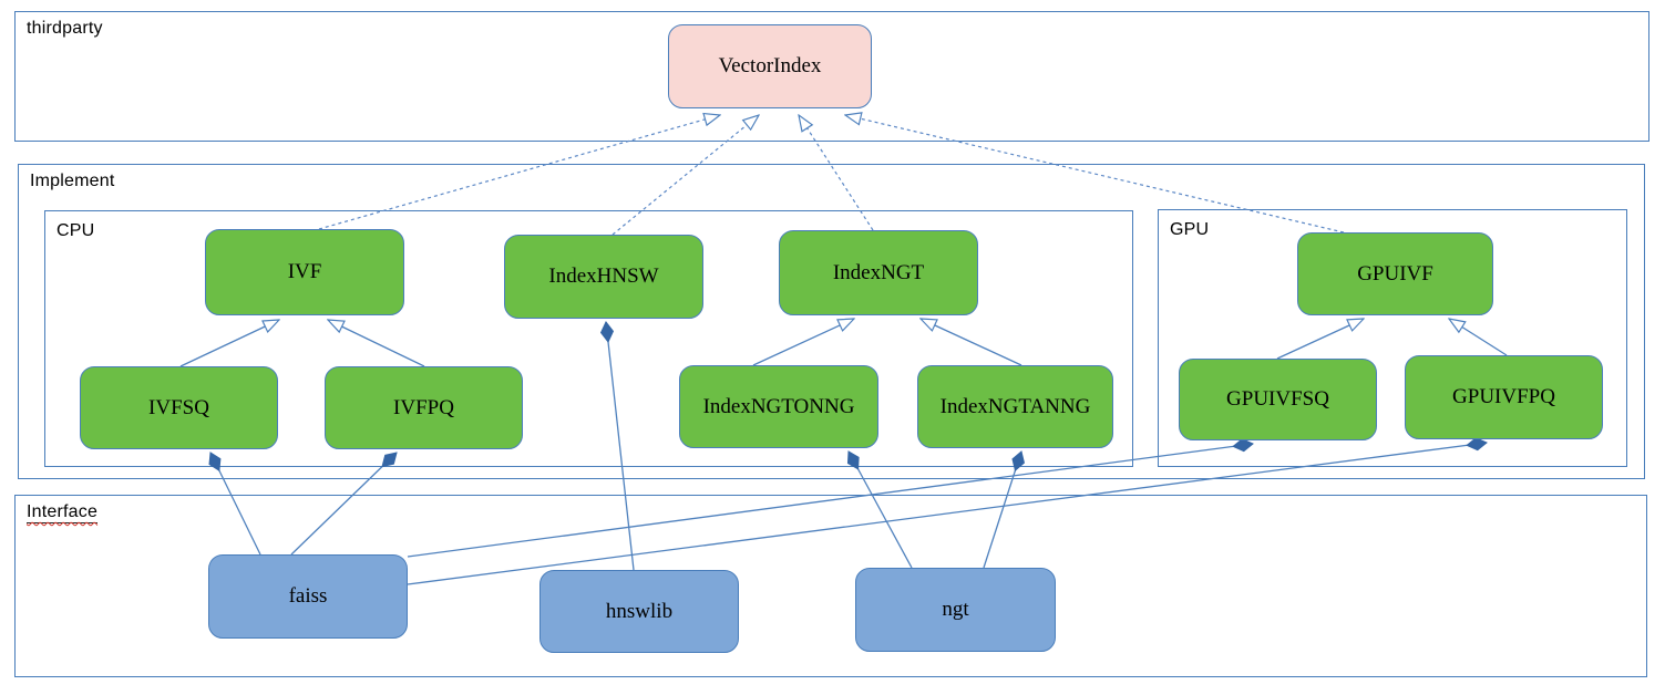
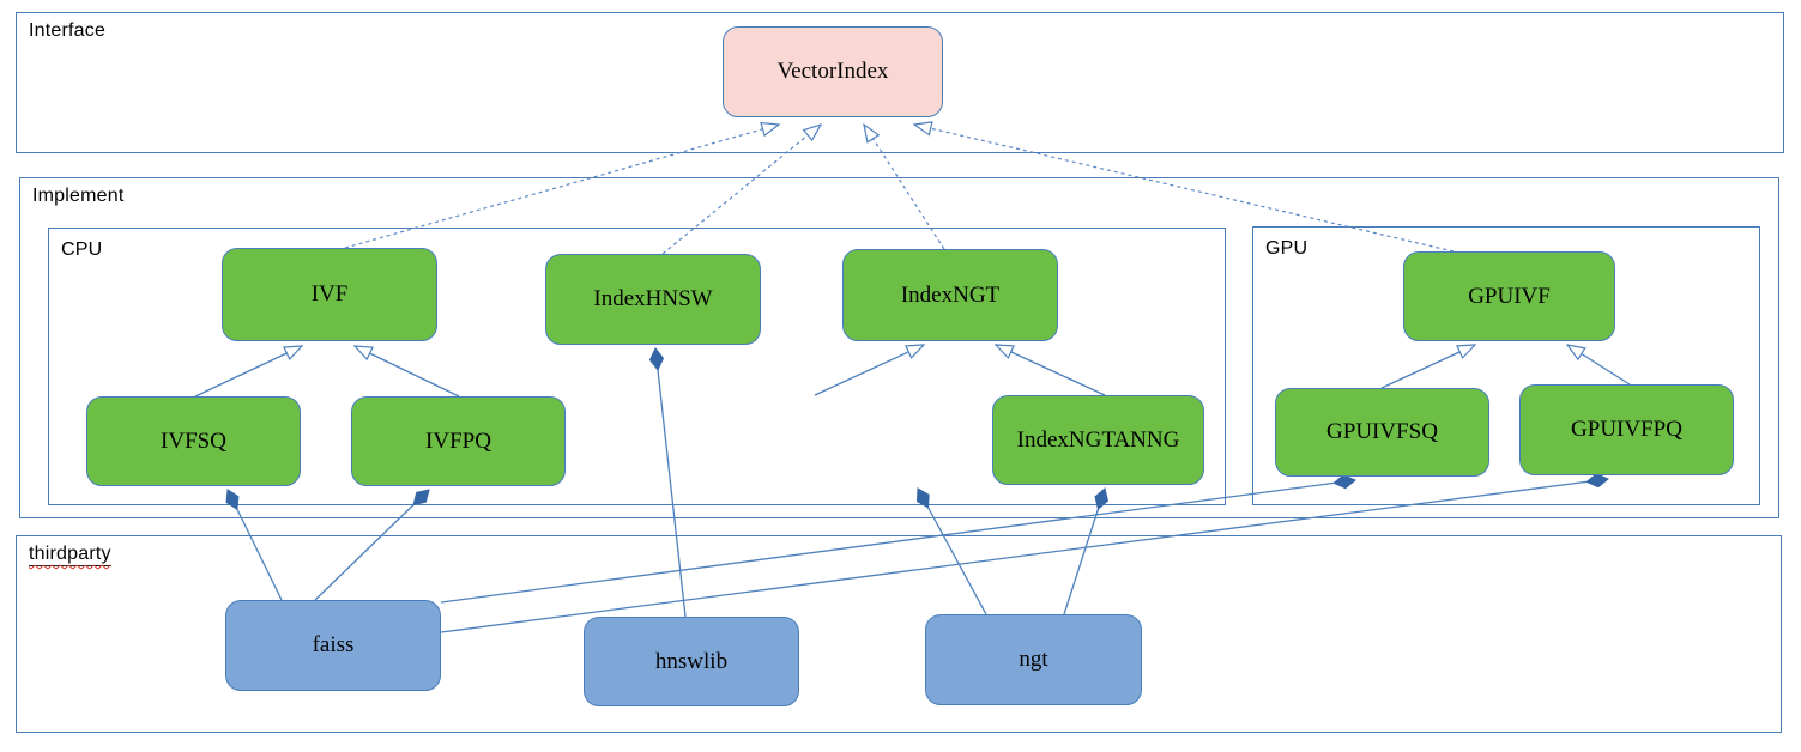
- thirdparty
+ Interface
  Implement
  CPU
  GPU
- Interface
+ thirdparty
  VectorIndex
  IVF
  IndexHNSW
  IndexNGT
  GPUIVF
  IVFSQ
  IVFPQ
- IndexNGTONNG
  IndexNGTANNG
  GPUIVFSQ
  GPUIVFPQ
  faiss
  hnswlib
  ngt
